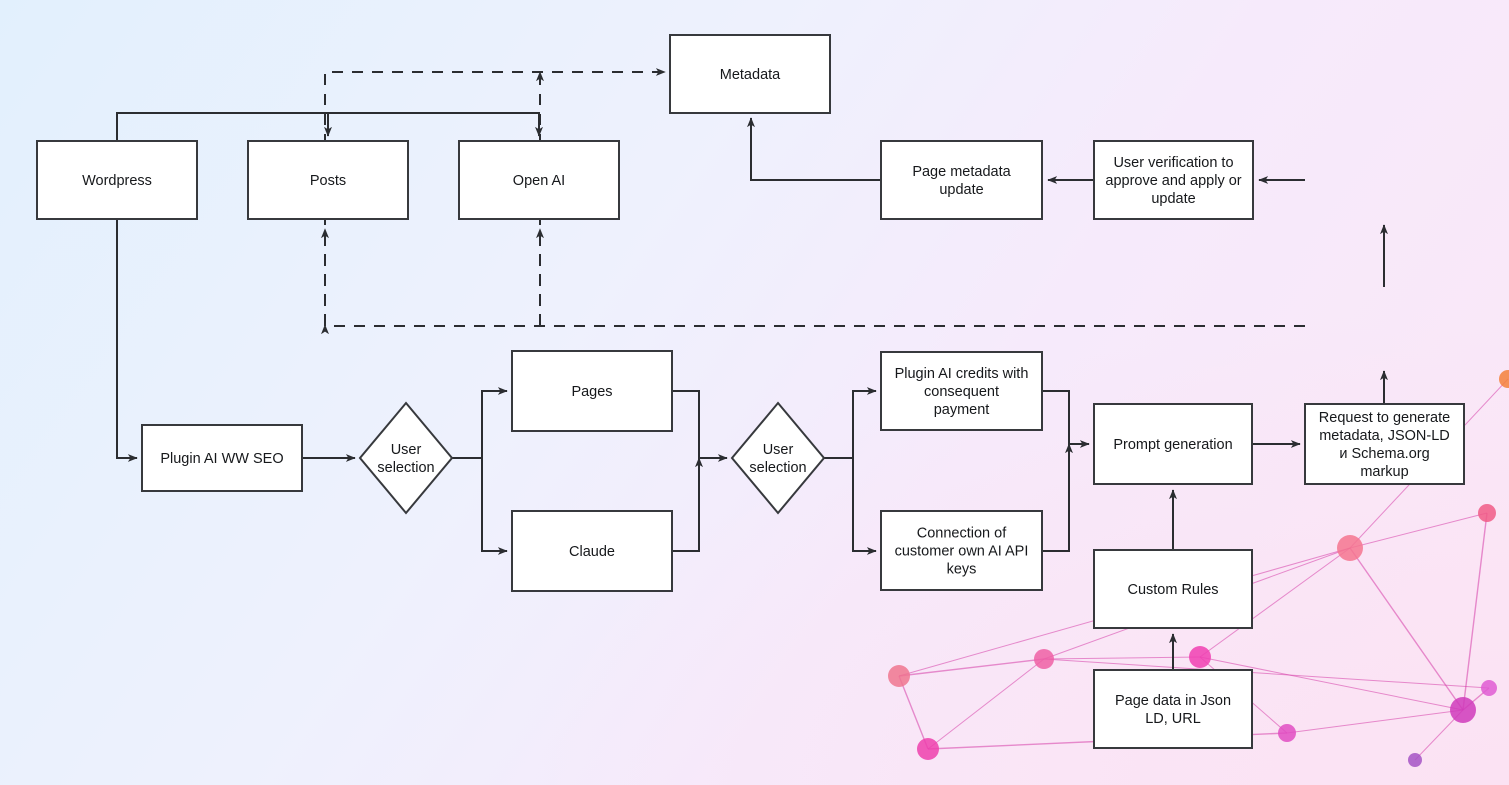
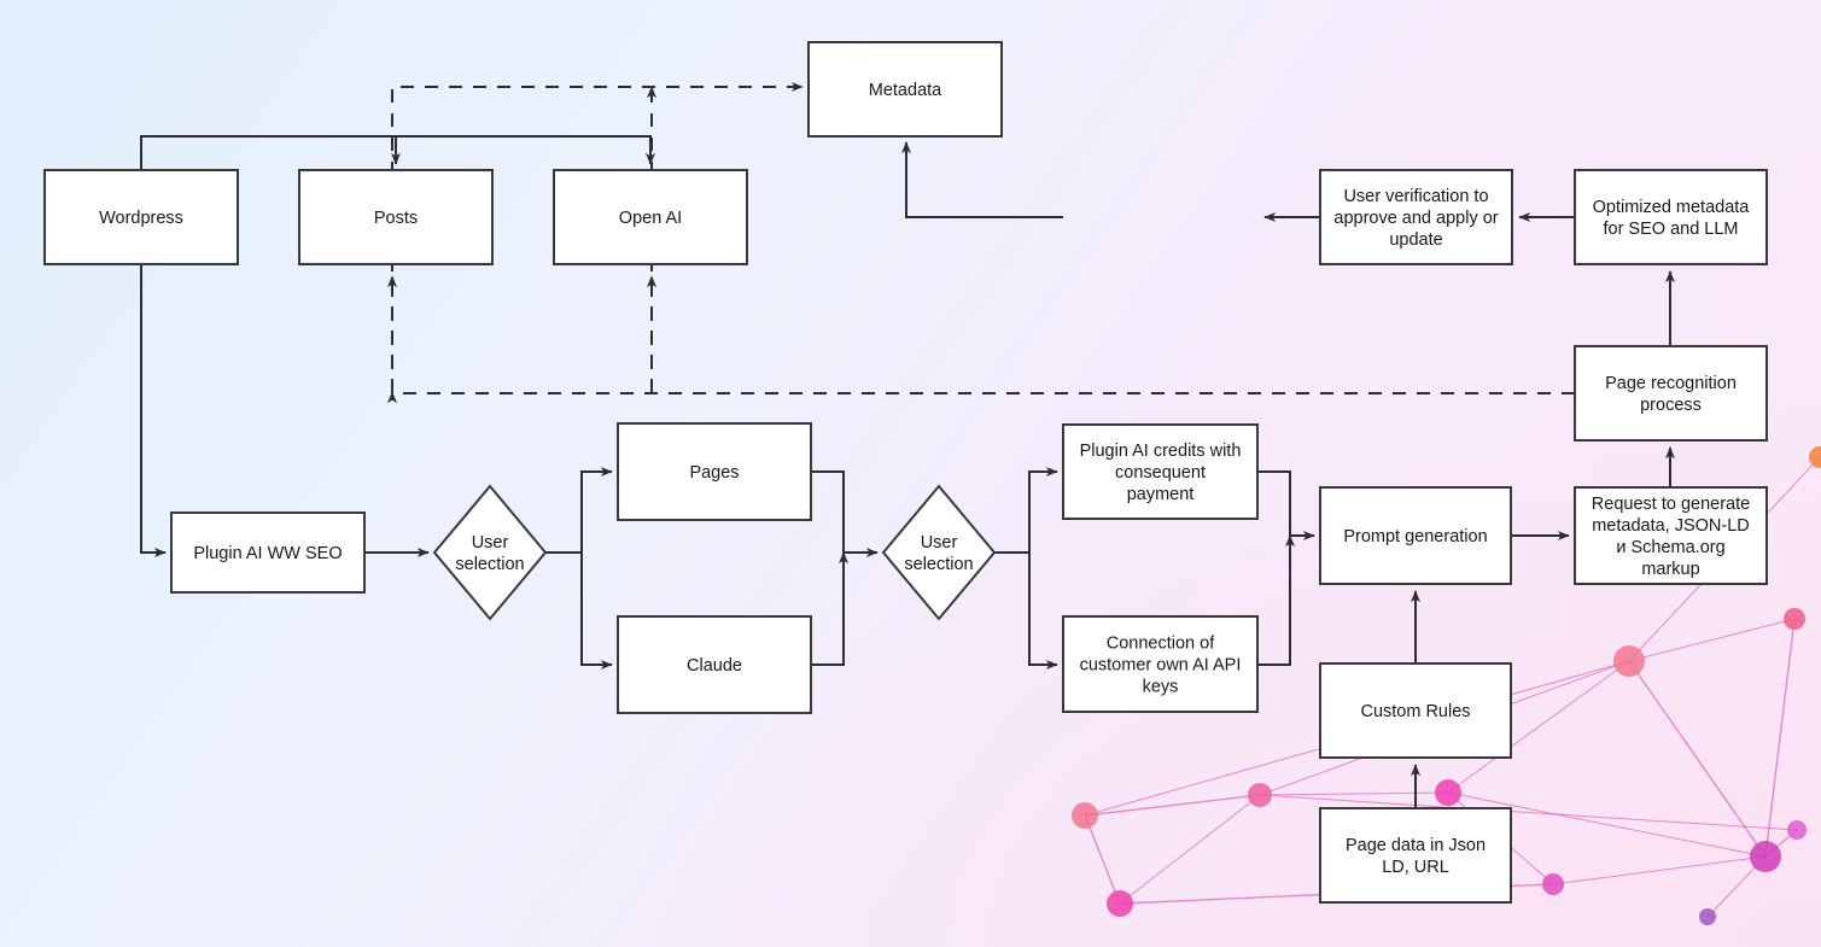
  Wordpress
  Posts
  Open AI
  Metadata
- Page metadata update
  User verification to approve and apply or update
+ Optimized metadata for SEO and LLM
+ Page recognition process
  Request to generate metadata, JSON-LD и Schema.org markup
  Plugin AI WW SEO
  User selection
  Pages
  Claude
  User selection
  Plugin AI credits with consequent payment
  Connection of customer own AI API keys
  Prompt generation
  Custom Rules
  Page data in Json LD, URL
